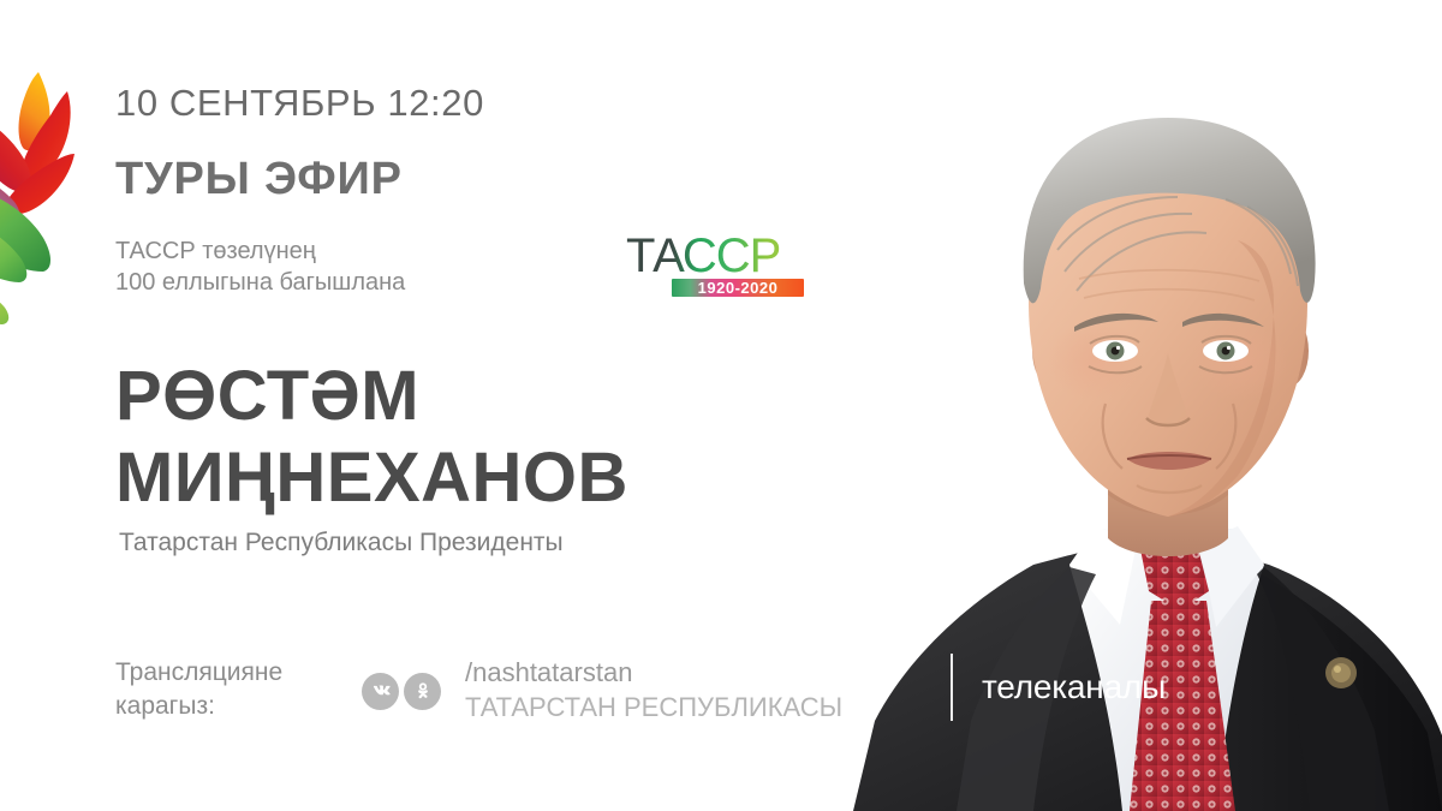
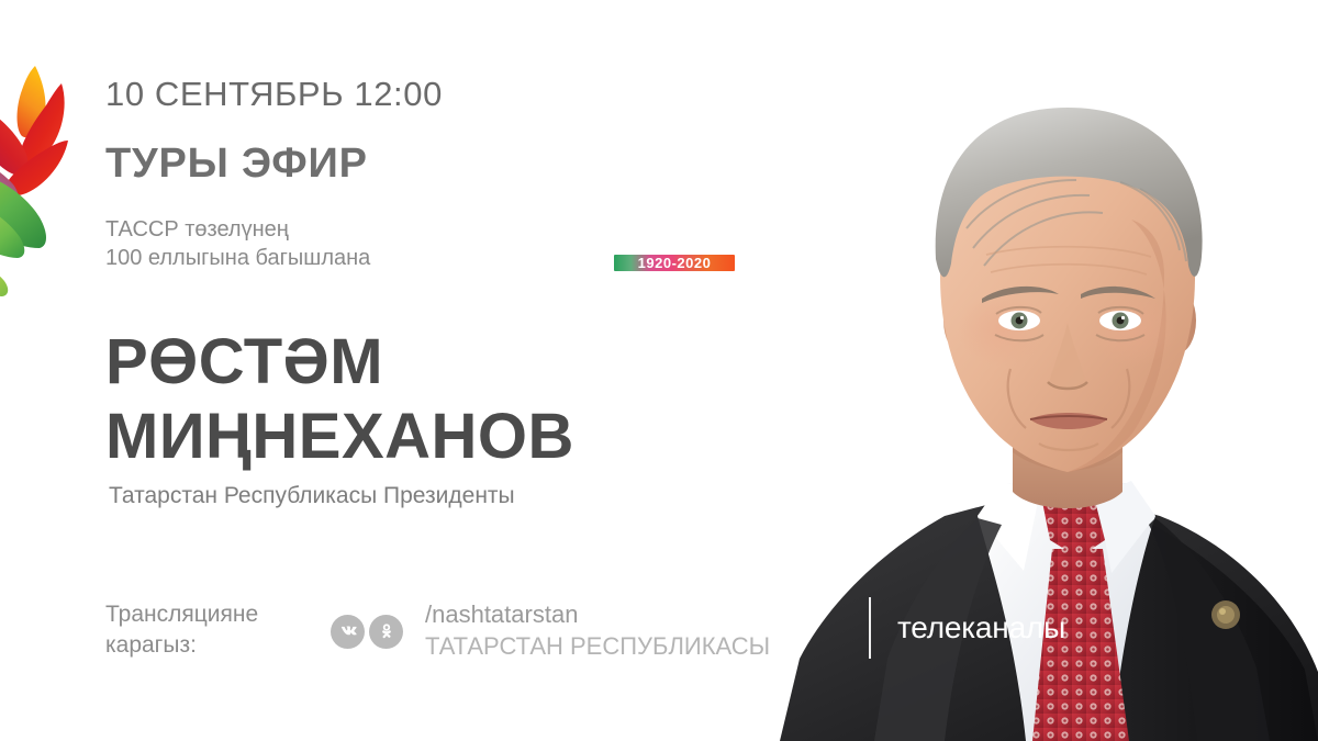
- 10 СЕНТЯБРЬ 12:20
+ 10 СЕНТЯБРЬ 12:00
  ТУРЫ ЭФИР
  ТАССР төзелүнең
  100 еллыгына багышлана
  РӨСТӘМ
  МИҢНЕХАНОВ
  Татарстан Республикасы Президенты
- ТАССР
  1920-2020
  Трансляцияне
  карагыз:
  /nashtatarstan
  ТАТАРСТАН РЕСПУБЛИКАСЫ
  телеканалы
